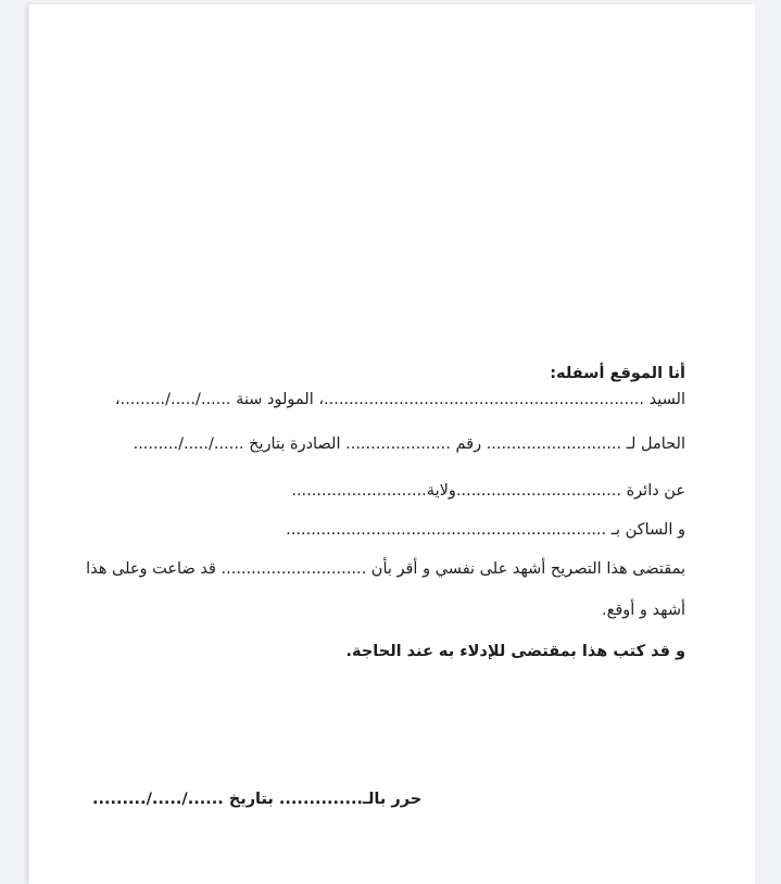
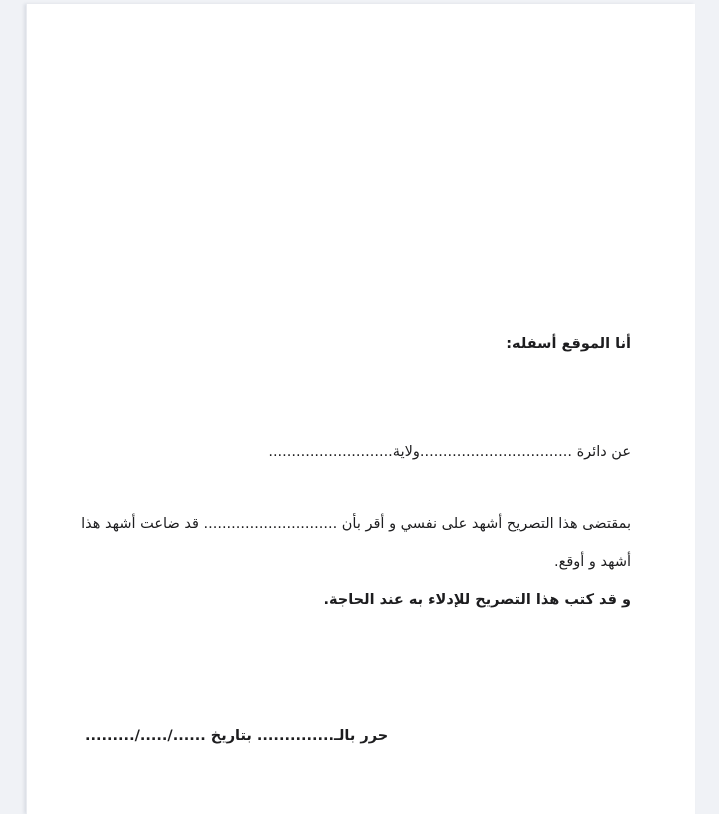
  أنا الموقع أسفله:
- السيد ................................................................، المولود سنة ....../...../.........،
- الحامل لـ ........................... رقم ..................... الصادرة بتاريخ ....../...../.........
  عن دائرة .................................ولاية...........................
- و الساكن بـ ................................................................
- بمقتضى هذا التصريح أشهد على نفسي و أقر بأن ............................. قد ضاعت وعلى هذا
+ بمقتضى هذا التصريح أشهد على نفسي و أقر بأن ............................. قد ضاعت أشهد هذا
  أشهد و أوقع.
- و قد كتب هذا بمقتضى للإدلاء به عند الحاجة.
+ و قد كتب هذا التصريح للإدلاء به عند الحاجة.
  حرر بالـ.............. بتاريخ ....../...../.........
